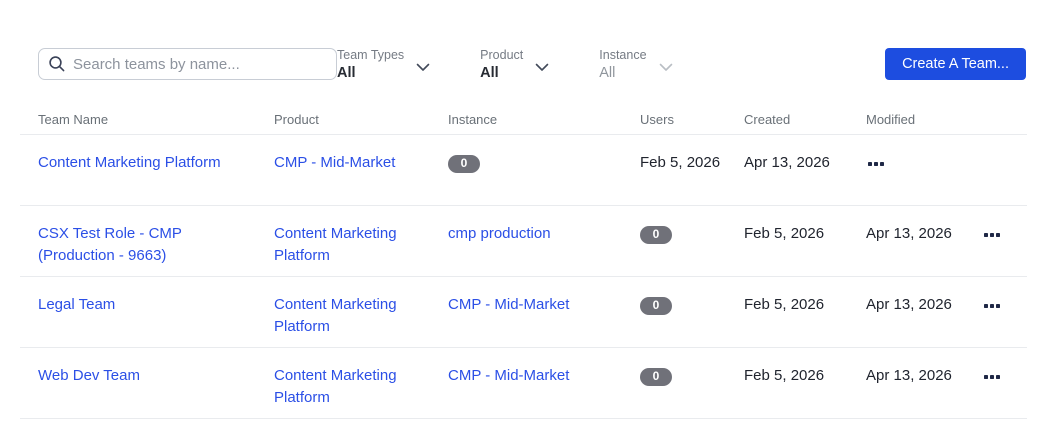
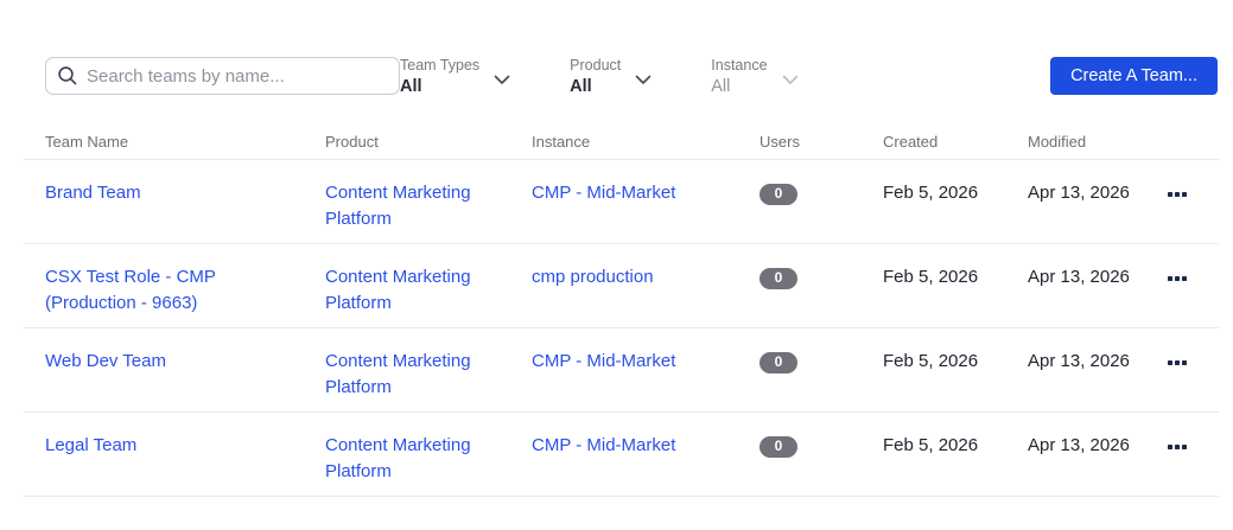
  Search teams by name...
  Team Types
  All
  Product
  All
  Instance
  All
  Create A Team...
  Team Name
  Product
  Instance
  Users
  Created
  Modified
+ Brand Team
  Content Marketing Platform
  CMP - Mid-Market
  0
  Feb 5, 2026
  Apr 13, 2026
  CSX Test Role - CMP (Production - 9663)
  Content Marketing Platform
  cmp production
  0
  Feb 5, 2026
  Apr 13, 2026
- Legal Team
+ Web Dev Team
  Content Marketing Platform
  CMP - Mid-Market
  0
  Feb 5, 2026
  Apr 13, 2026
- Web Dev Team
+ Legal Team
  Content Marketing Platform
  CMP - Mid-Market
  0
  Feb 5, 2026
  Apr 13, 2026
